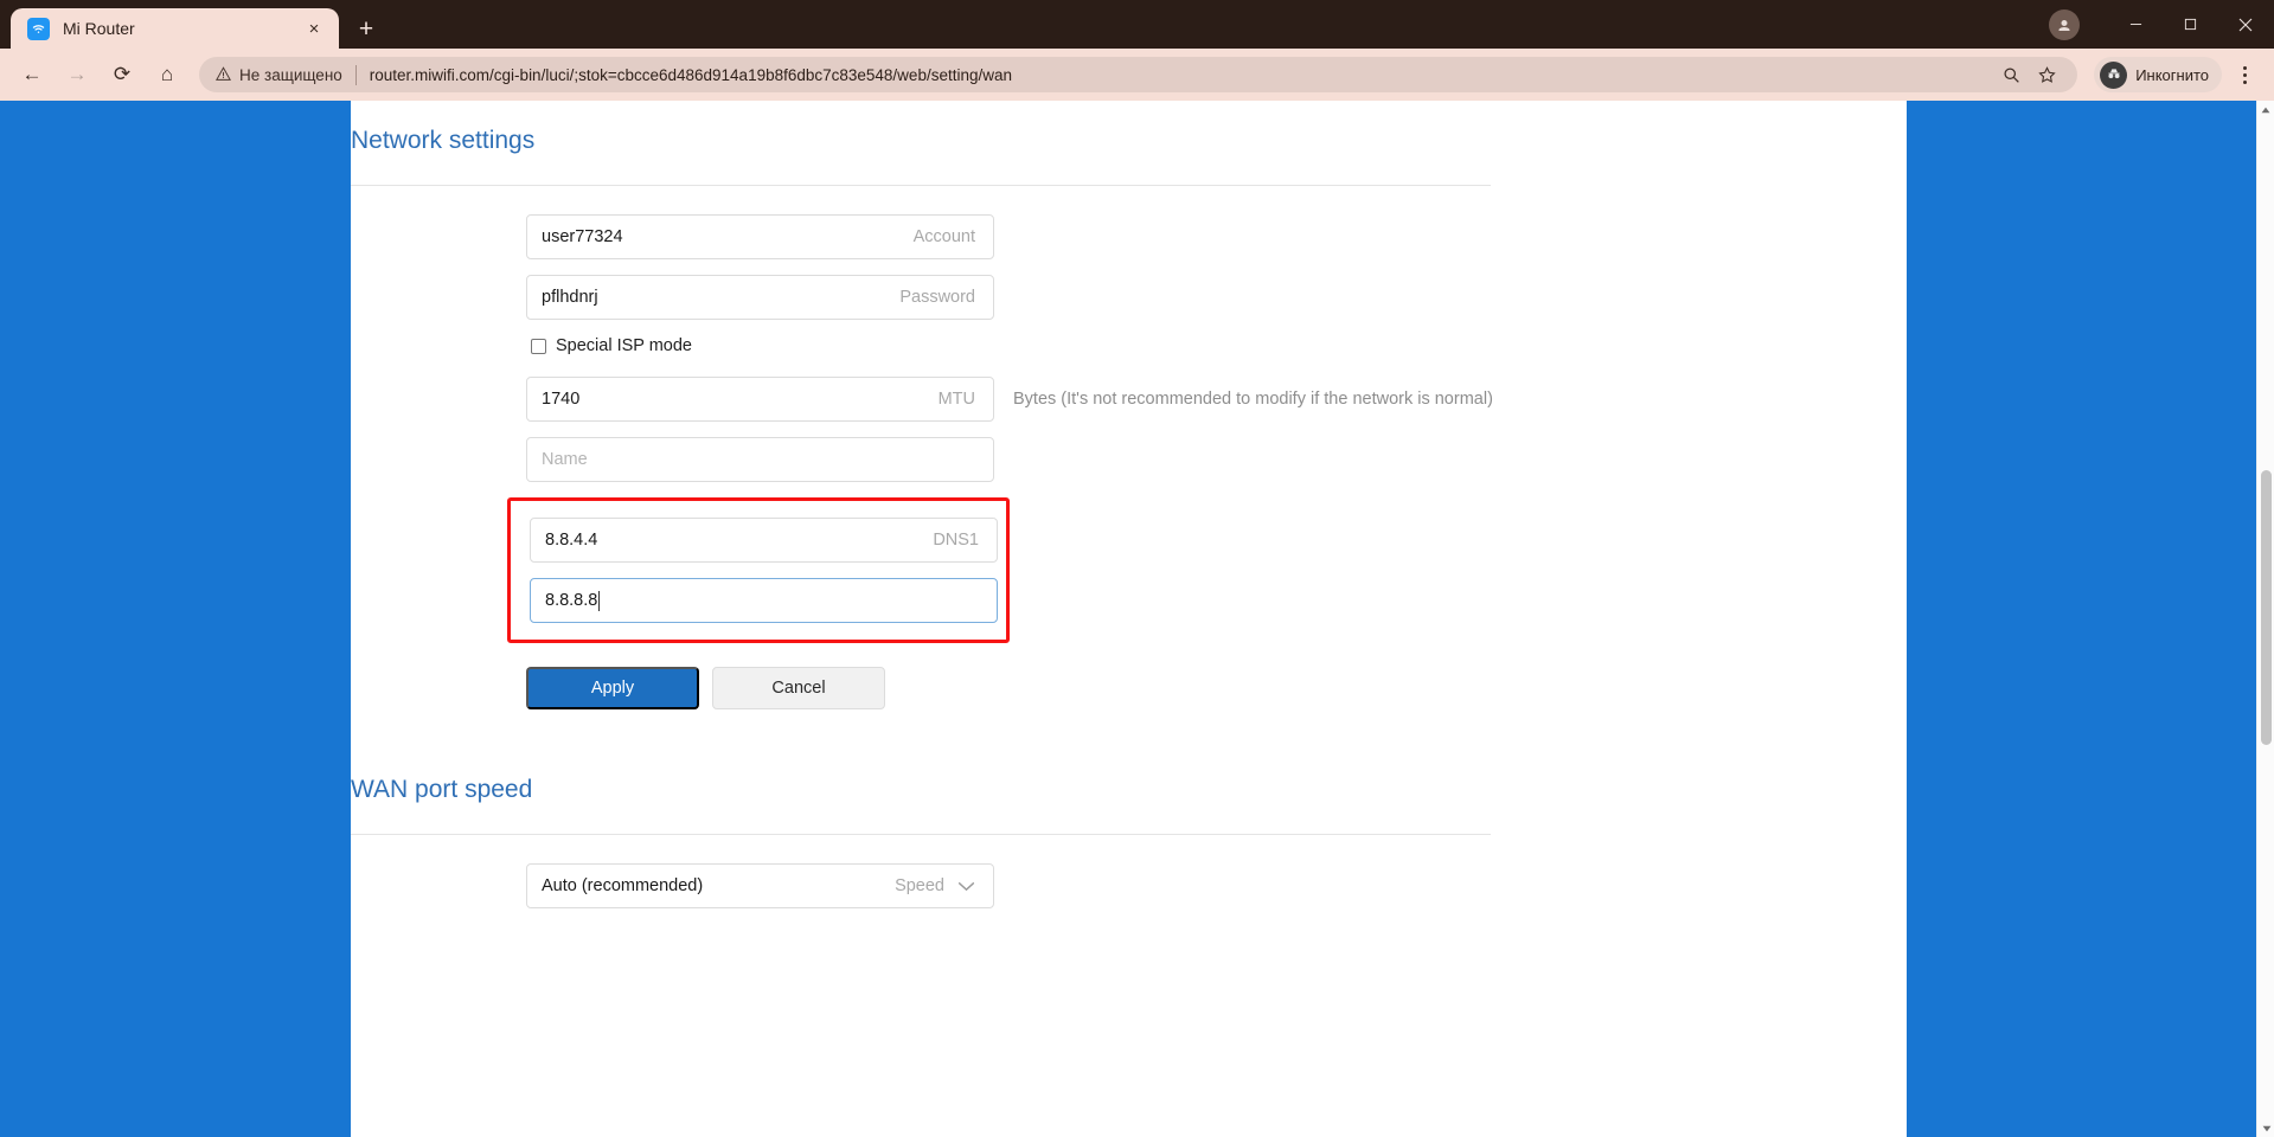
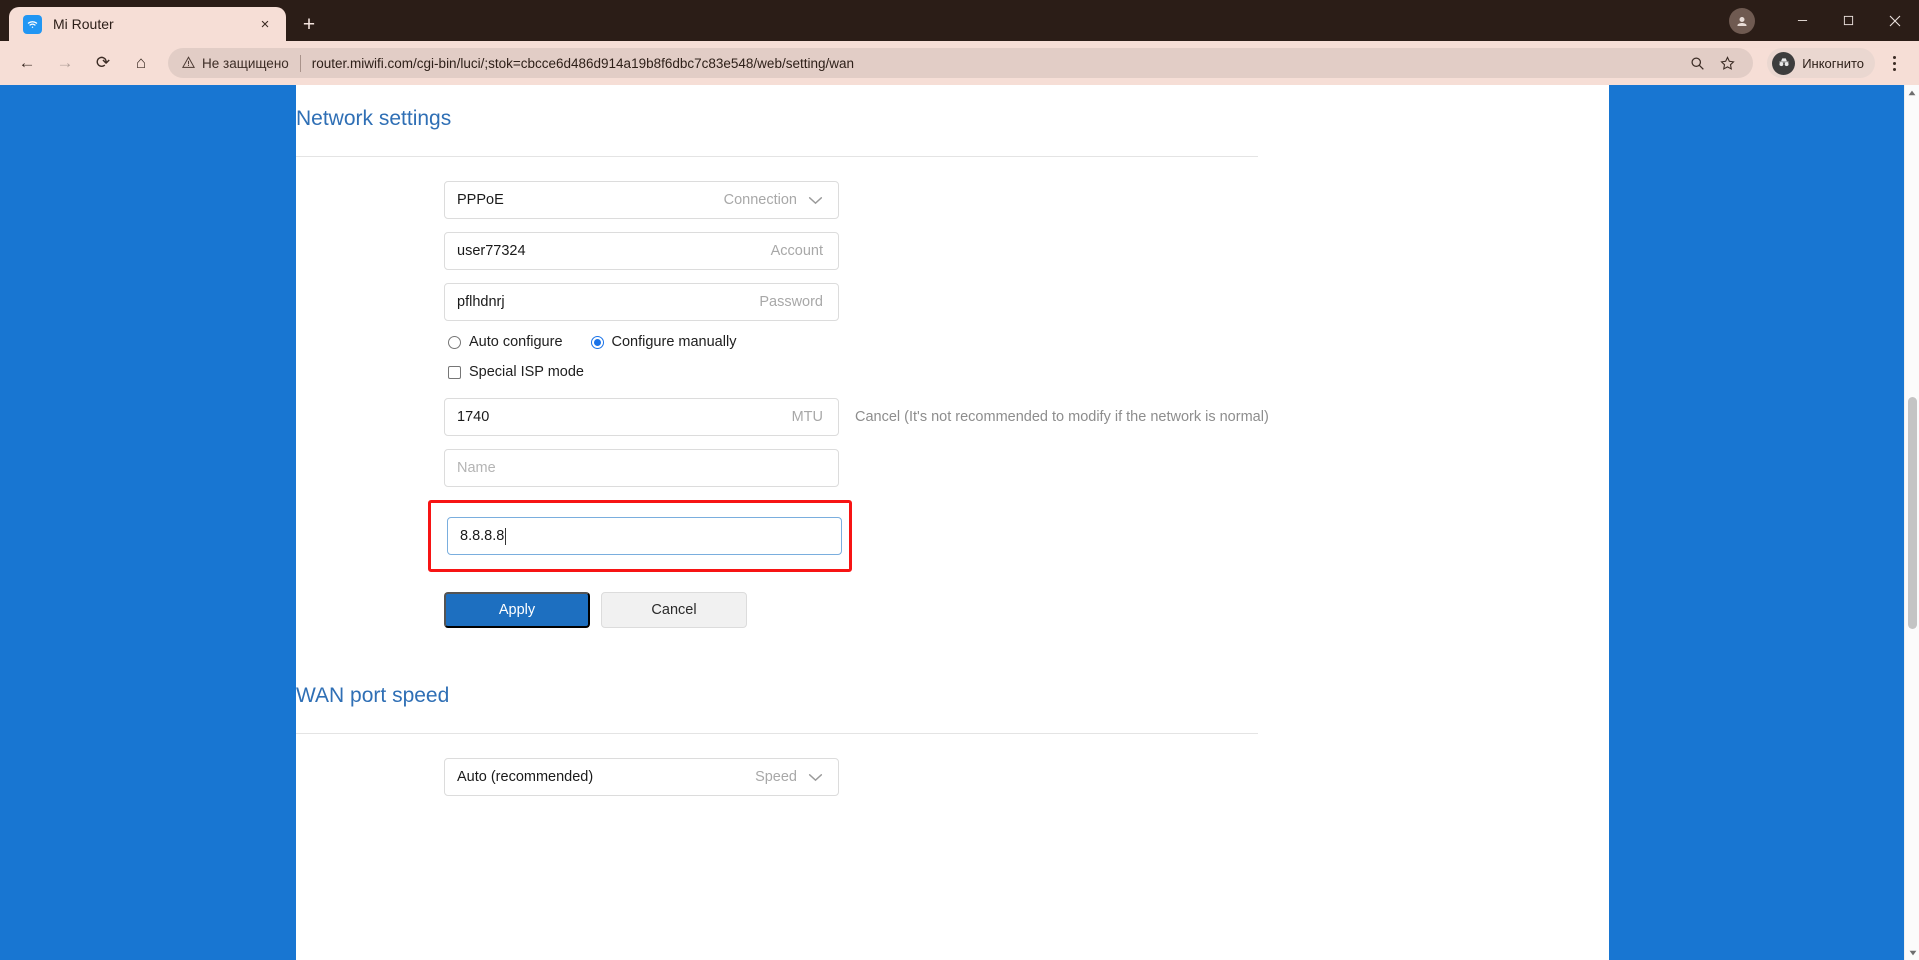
  Mi Router
  ×
  +
  ←
  →
  ⟳
  ⌂
  Не защищено
  router.miwifi.com/cgi-bin/luci/;stok=cbcce6d486d914a19b8f6dbc7c83e548/web/setting/wan
  Инкогнито
  Network settings
+ PPPoE
+ Connection
  user77324
  Account
  pflhdnrj
  Password
+ Auto configure
+ Configure manually
  Special ISP mode
  1740
  MTU
- Bytes (It's not recommended to modify if the network is normal)
+ Cancel (It's not recommended to modify if the network is normal)
  Name
- 8.8.4.4
- DNS1
  8.8.8.8
  Apply
  Cancel
  WAN port speed
  Auto (recommended)
  Speed
